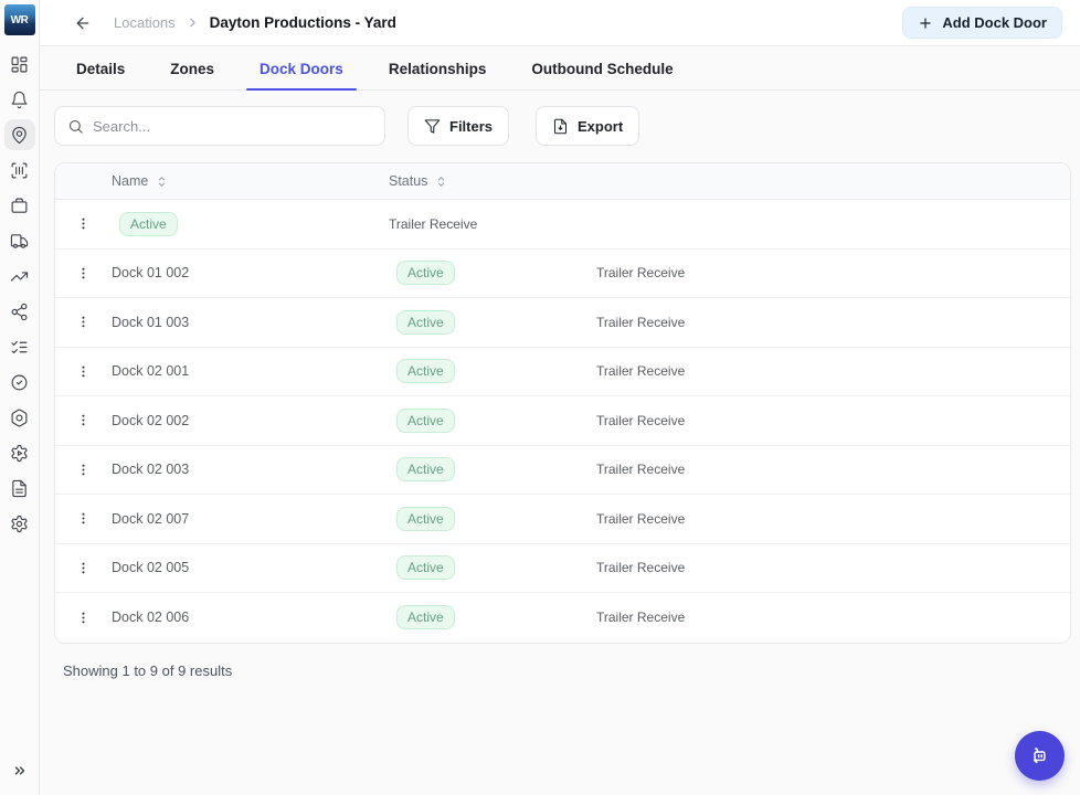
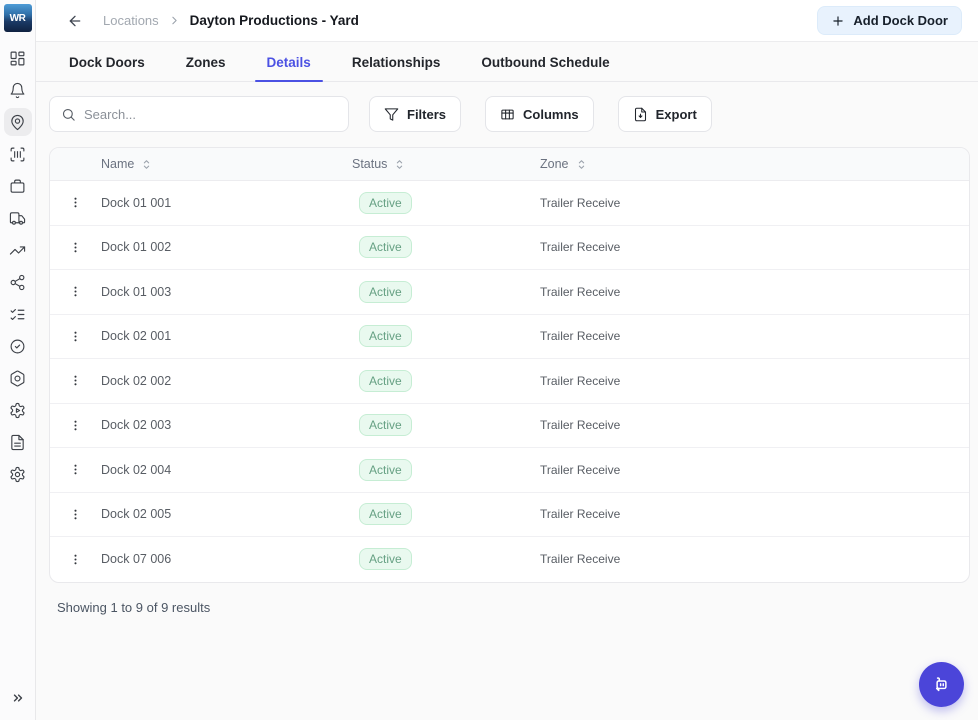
  WR
  Locations
  Dayton Productions - Yard
  Add Dock Door
- Details
+ Dock Doors
  Zones
- Dock Doors
+ Details
  Relationships
  Outbound Schedule
  Search...
  Filters
+ Columns
  Export
  Name
  Status
+ Zone
+ Dock 01 001
  Active
  Trailer Receive
  Dock 01 002
  Active
  Trailer Receive
  Dock 01 003
  Active
  Trailer Receive
  Dock 02 001
  Active
  Trailer Receive
  Dock 02 002
  Active
  Trailer Receive
  Dock 02 003
  Active
  Trailer Receive
- Dock 02 007
+ Dock 02 004
  Active
  Trailer Receive
  Dock 02 005
  Active
  Trailer Receive
- Dock 02 006
+ Dock 07 006
  Active
  Trailer Receive
  Showing 1 to 9 of 9 results
